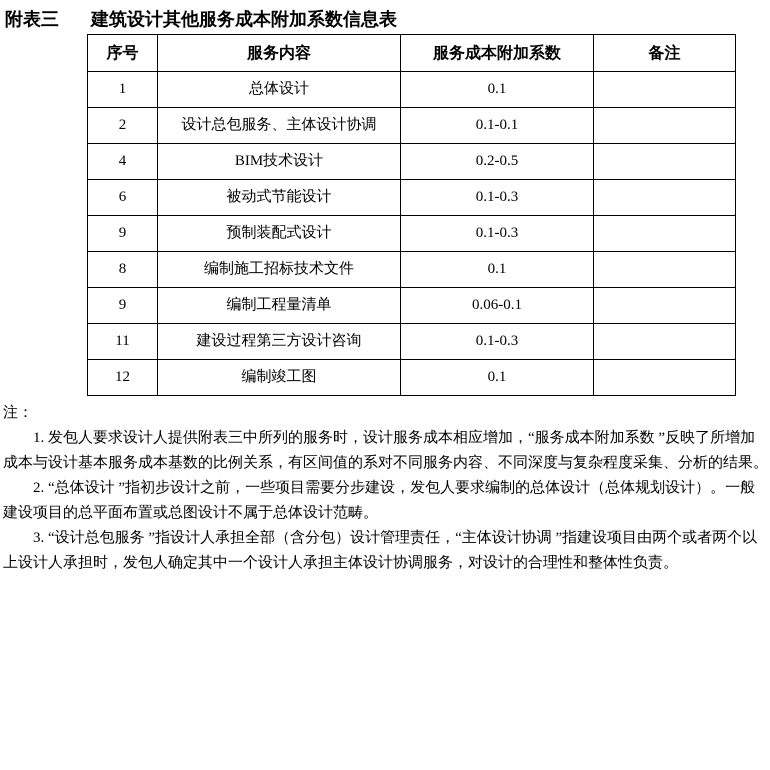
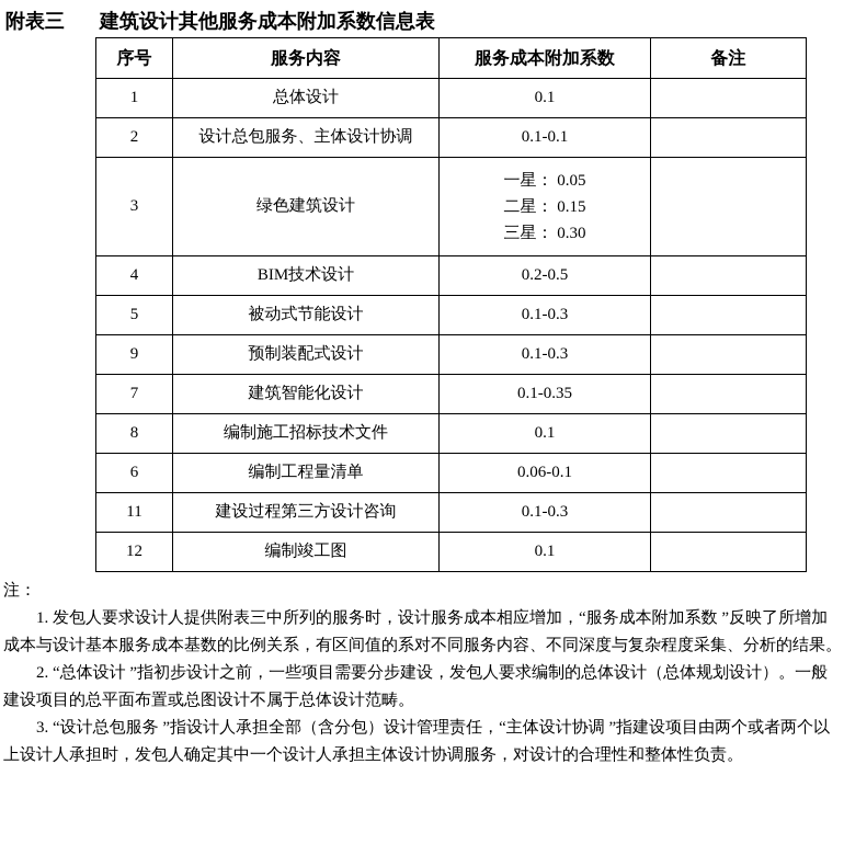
  附表三 建筑设计其他服务成本附加系数信息表
  序号	服务内容	服务成本附加系数	备注
  1	总体设计	0.1
  2	设计总包服务、主体设计协调	0.1-0.1
+ 3	绿色建筑设计	一星： 0.05二星： 0.15三星： 0.30
  4	BIM技术设计	0.2-0.5
- 6	被动式节能设计	0.1-0.3
+ 5	被动式节能设计	0.1-0.3
  9	预制装配式设计	0.1-0.3
+ 7	建筑智能化设计	0.1-0.35
  8	编制施工招标技术文件	0.1
- 9	编制工程量清单	0.06-0.1
+ 6	编制工程量清单	0.06-0.1
  11	建设过程第三方设计咨询	0.1-0.3
  12	编制竣工图	0.1
  注：
  1. 发包人要求设计人提供附表三中所列的服务时，设计服务成本相应增加，“服务成本附加系数 ”反映了所增加成本与设计基本服务成本基数的比例关系，有区间值的系对不同服务内容、不同深度与复杂程度采集、分析的结果。
  2. “总体设计 ”指初步设计之前，一些项目需要分步建设，发包人要求编制的总体设计（总体规划设计）。一般建设项目的总平面布置或总图设计不属于总体设计范畴。
  3. “设计总包服务 ”指设计人承担全部（含分包）设计管理责任，“主体设计协调 ”指建设项目由两个或者两个以上设计人承担时，发包人确定其中一个设计人承担主体设计协调服务，对设计的合理性和整体性负责。
